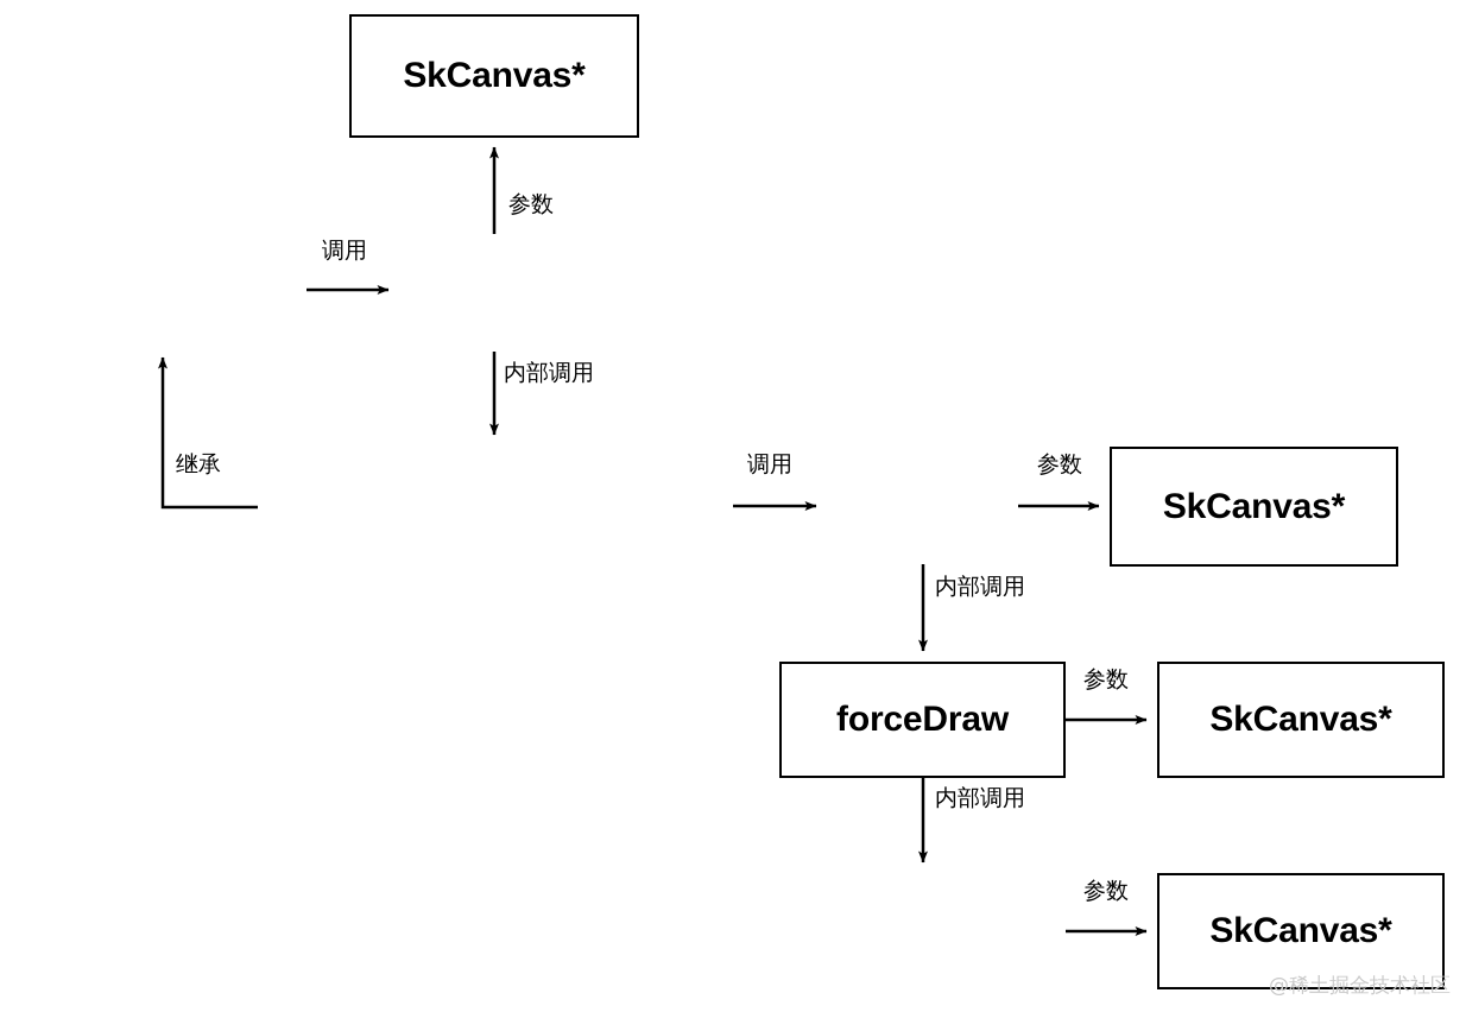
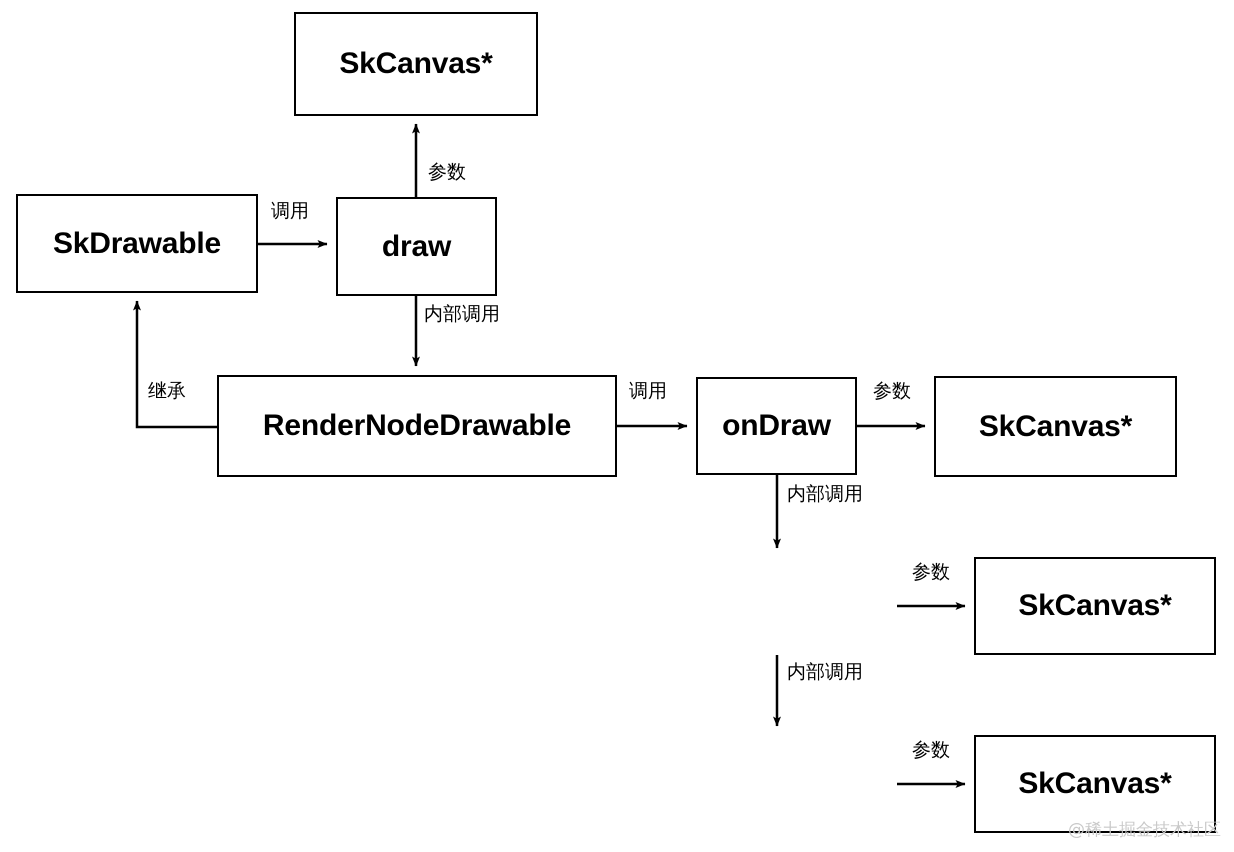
  SkCanvas*
+ SkDrawable
+ draw
+ RenderNodeDrawable
+ onDraw
  SkCanvas*
- forceDraw
  SkCanvas*
  SkCanvas*
  参数
  调用
  内部调用
  继承
  调用
  参数
  内部调用
  参数
  内部调用
  参数
  @稀土掘金技术社区
